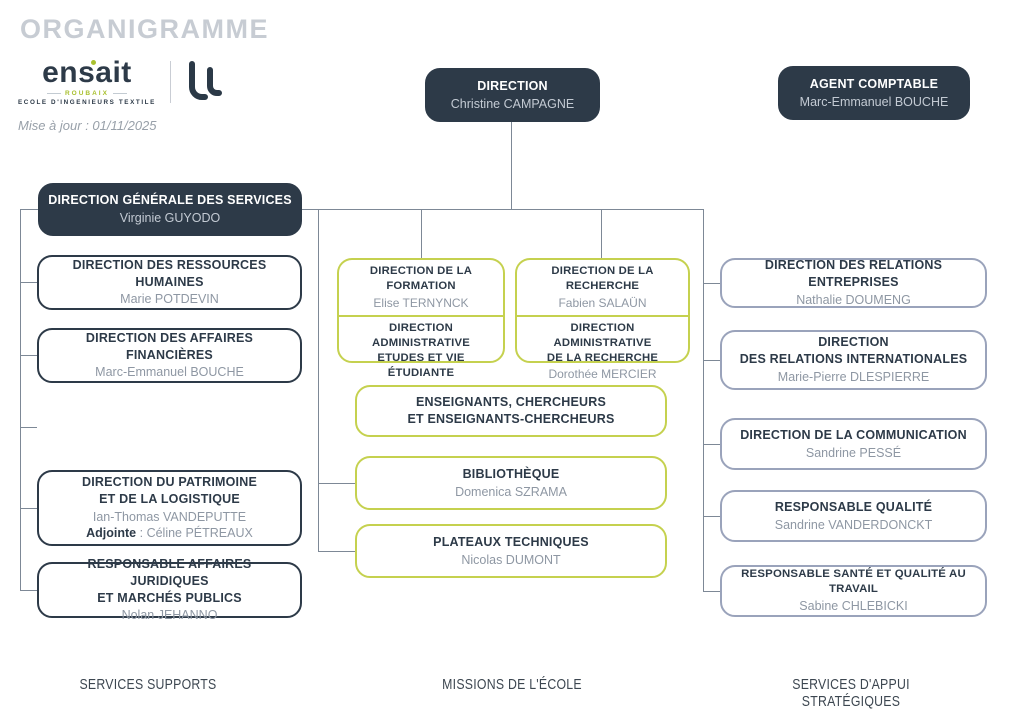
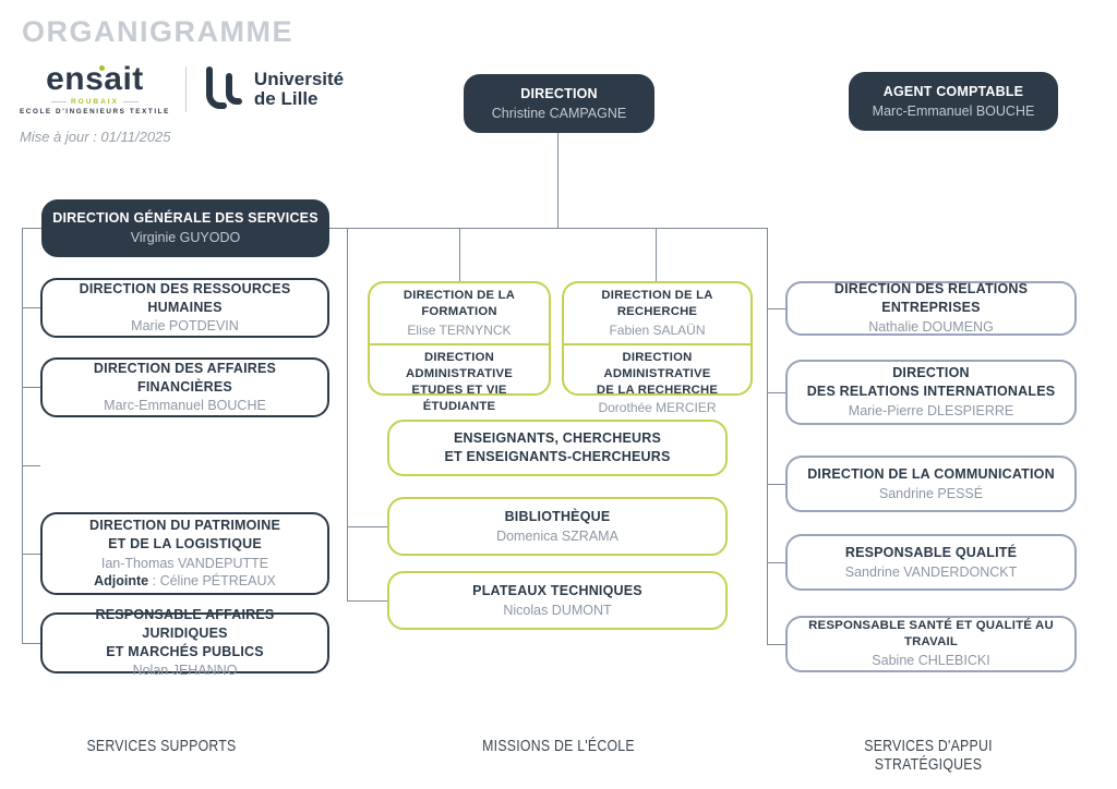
  ORGANIGRAMME
  ensait
+ Université
+ de Lille
  Mise à jour : 01/11/2025
  DIRECTION
  Christine CAMPAGNE
  AGENT COMPTABLE
  Marc-Emmanuel BOUCHE
  DIRECTION GÉNÉRALE DES SERVICES
  Virginie GUYODO
  DIRECTION DES RESSOURCES HUMAINES
  Marie POTDEVIN
  DIRECTION DES AFFAIRES FINANCIÈRES
  Marc-Emmanuel BOUCHE
  DIRECTION DU PATRIMOINE
  ET DE LA LOGISTIQUE
  Ian-Thomas VANDEPUTTE
  Adjointe : Céline PÉTREAUX
  RESPONSABLE AFFAIRES JURIDIQUES
  ET MARCHÉS PUBLICS
  Nolan JEHANNO
  DIRECTION DE LA FORMATION
  Elise TERNYNCK
  DIRECTION ADMINISTRATIVE
  ETUDES ET VIE ÉTUDIANTE
  DIRECTION DE LA RECHERCHE
  Fabien SALAÜN
  DIRECTION ADMINISTRATIVE
  DE LA RECHERCHE
  Dorothée MERCIER
  ENSEIGNANTS, CHERCHEURS
  ET ENSEIGNANTS-CHERCHEURS
  BIBLIOTHÈQUE
  Domenica SZRAMA
  PLATEAUX TECHNIQUES
  Nicolas DUMONT
  DIRECTION DES RELATIONS ENTREPRISES
  Nathalie DOUMENG
  DIRECTION
  DES RELATIONS INTERNATIONALES
  Marie-Pierre DLESPIERRE
  DIRECTION DE LA COMMUNICATION
  Sandrine PESSÉ
  RESPONSABLE QUALITÉ
  Sandrine VANDERDONCKT
  RESPONSABLE SANTÉ ET QUALITÉ AU TRAVAIL
  Sabine CHLEBICKI
  SERVICES SUPPORTS
  MISSIONS DE L'ÉCOLE
  SERVICES D'APPUI STRATÉGIQUES
